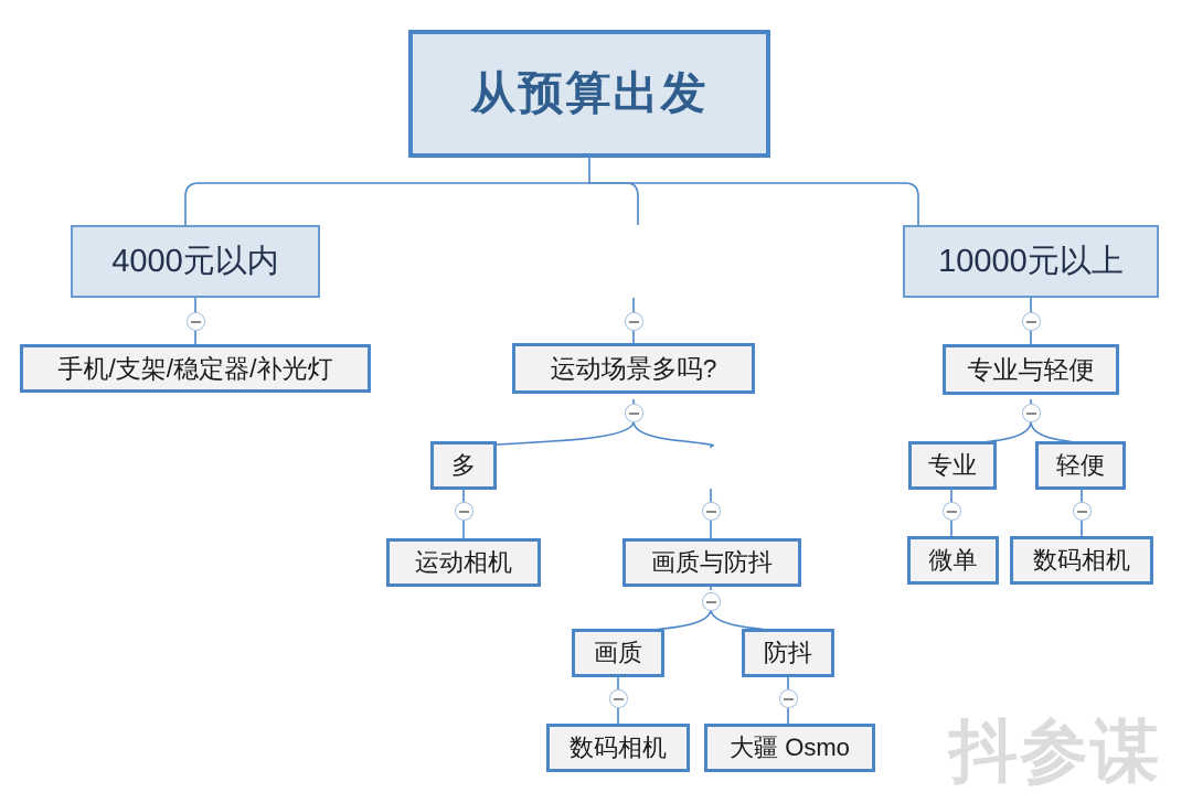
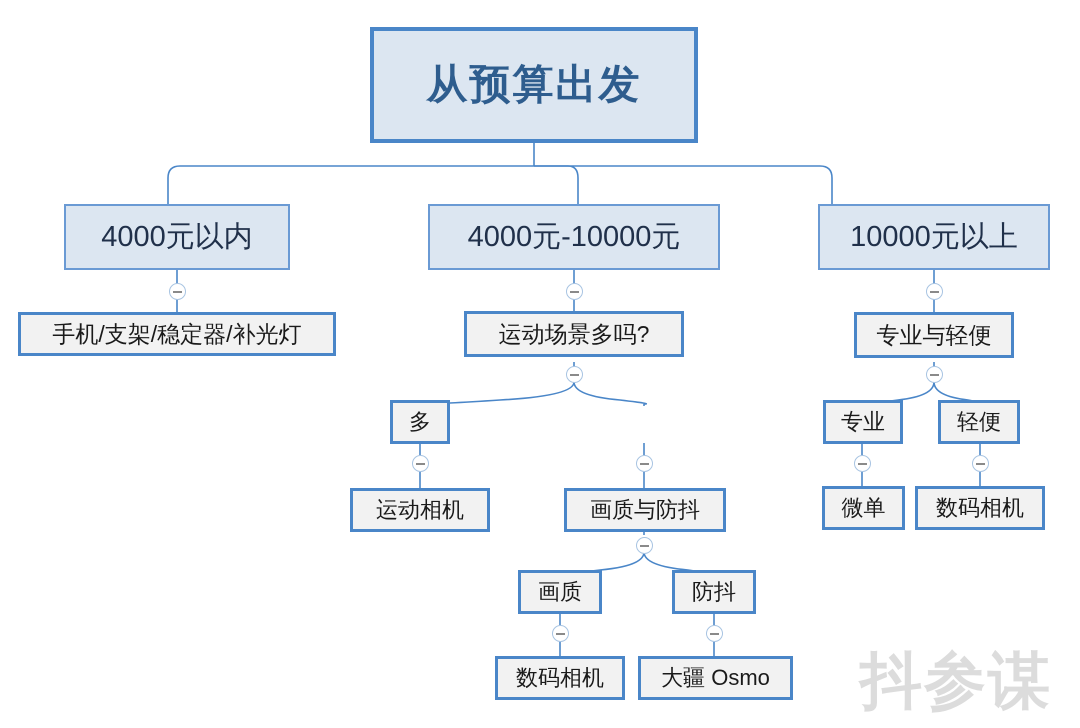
  从预算出发
  4000元以内
+ 4000元-10000元
  10000元以上
  手机/支架/稳定器/补光灯
  运动场景多吗?
  专业与轻便
  多
  专业
  轻便
  运动相机
  画质与防抖
  微单
  数码相机
  画质
  防抖
  数码相机
  大疆 Osmo
  抖参谋
